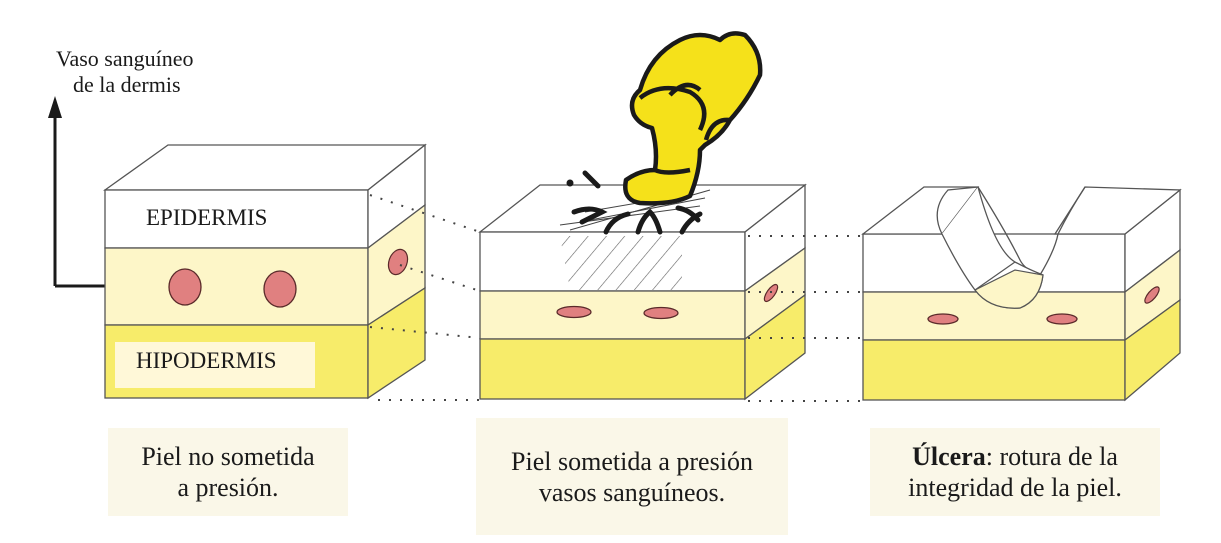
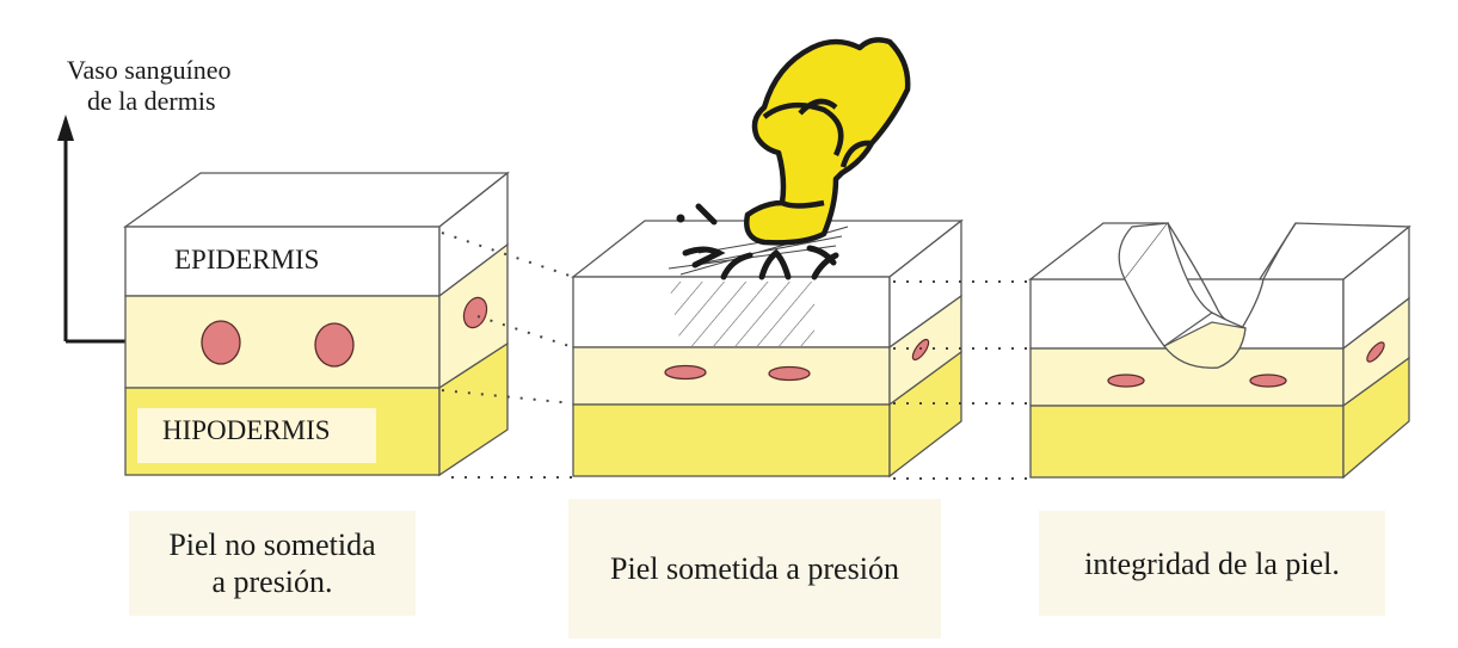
  Vaso sanguíneo
  de la dermis
  EPIDERMIS
  HIPODERMIS
  Piel no sometida
  a presión.
  Piel sometida a presión
- vasos sanguíneos.
- Úlcera: rotura de la
  integridad de la piel.
